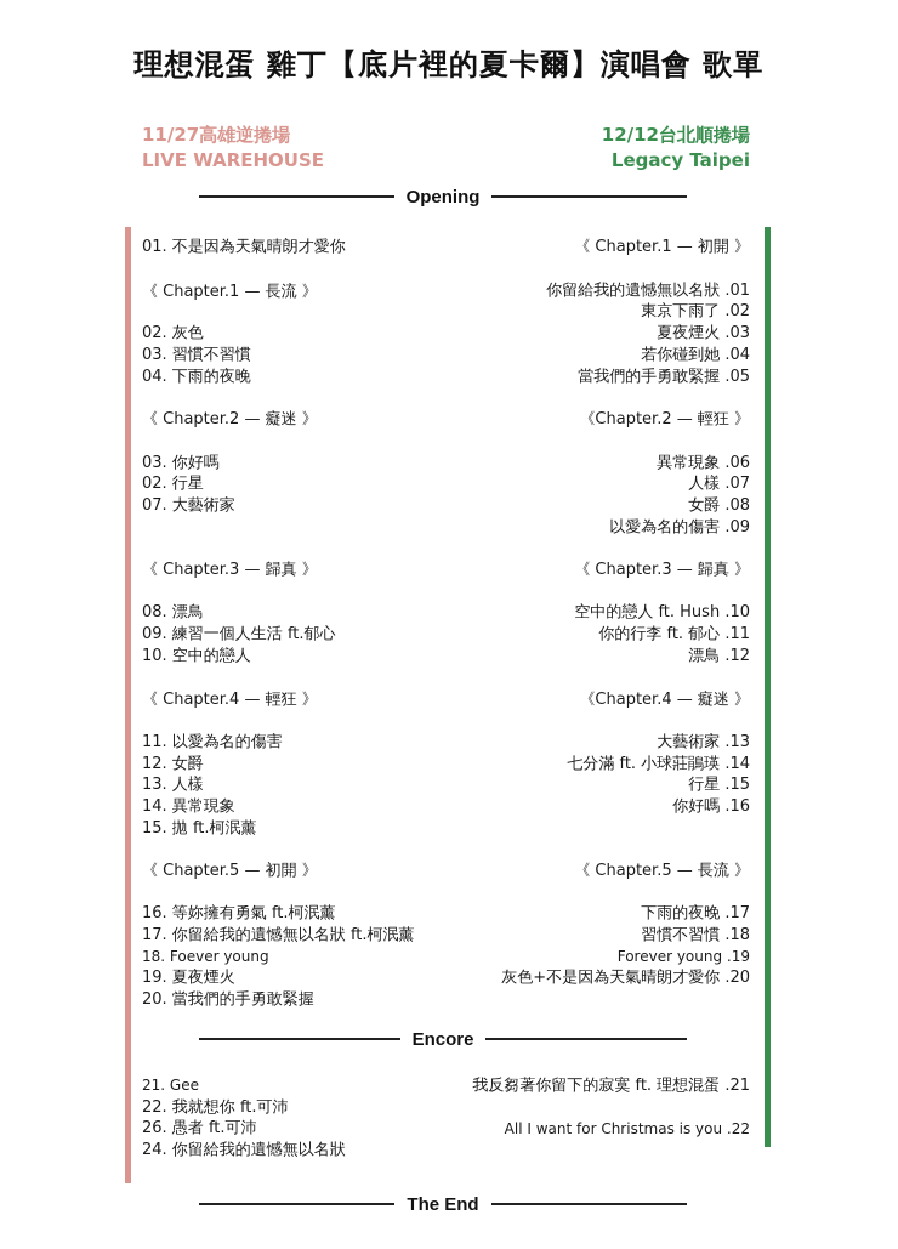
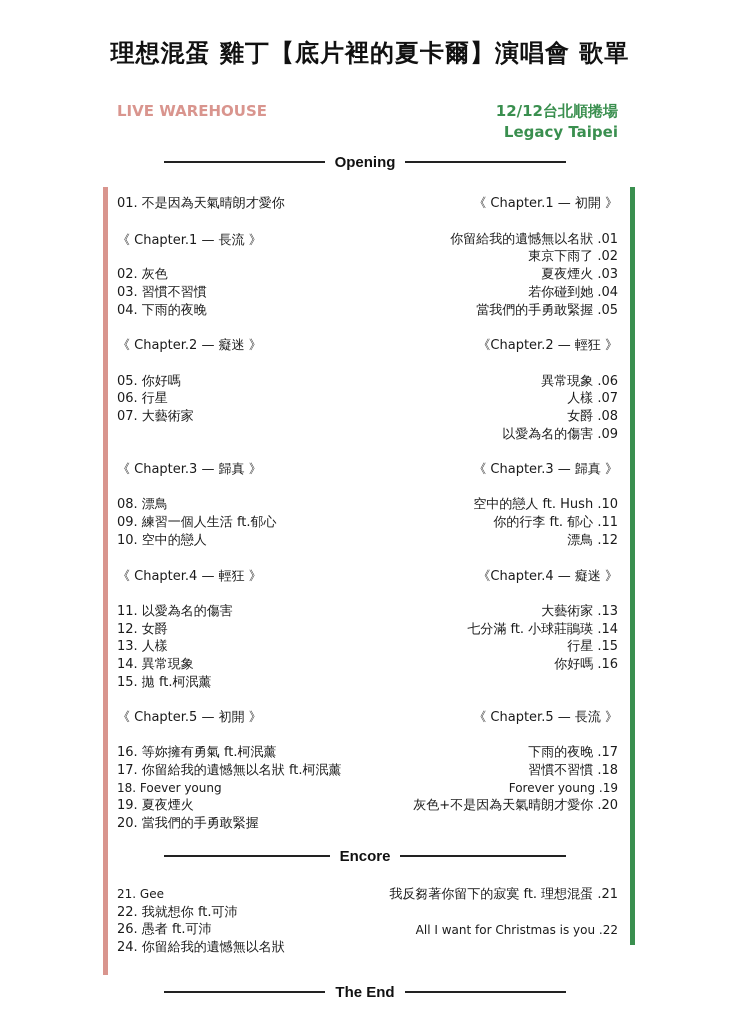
  理想混蛋 雞丁【底片裡的夏卡爾】演唱會 歌單
- 11/27高雄逆捲場
  LIVE WAREHOUSE
  12/12台北順捲場
  Legacy Taipei
  Opening
  01. 不是因為天氣晴朗才愛你
  《 Chapter.1 — 長流 》
  02. 灰色
  03. 習慣不習慣
  04. 下雨的夜晚
  《 Chapter.2 — 癡迷 》
- 03. 你好嗎
+ 05. 你好嗎
- 02. 行星
+ 06. 行星
  07. 大藝術家
  《 Chapter.3 — 歸真 》
  08. 漂鳥
  09. 練習一個人生活 ft.郁心
  10. 空中的戀人
  《 Chapter.4 — 輕狂 》
  11. 以愛為名的傷害
  12. 女爵
  13. 人樣
  14. 異常現象
  15. 拋 ft.柯泯薰
  《 Chapter.5 — 初開 》
  16. 等妳擁有勇氣 ft.柯泯薰
  17. 你留給我的遺憾無以名狀 ft.柯泯薰
  18. Foever young
  19. 夏夜煙火
  20. 當我們的手勇敢緊握
  Encore
  21. Gee
  22. 我就想你 ft.可沛
  26. 愚者 ft.可沛
  24. 你留給我的遺憾無以名狀
  《 Chapter.1 — 初開 》
  你留給我的遺憾無以名狀 .01
  東京下雨了 .02
  夏夜煙火 .03
  若你碰到她 .04
  當我們的手勇敢緊握 .05
  《Chapter.2 — 輕狂 》
  異常現象 .06
  人樣 .07
  女爵 .08
  以愛為名的傷害 .09
  《 Chapter.3 — 歸真 》
  空中的戀人 ft. Hush .10
  你的行李 ft. 郁心 .11
  漂鳥 .12
  《Chapter.4 — 癡迷 》
  大藝術家 .13
  七分滿 ft. 小球莊鵑瑛 .14
  行星 .15
  你好嗎 .16
  《 Chapter.5 — 長流 》
  下雨的夜晚 .17
  習慣不習慣 .18
  Forever young .19
  灰色+不是因為天氣晴朗才愛你 .20
  我反芻著你留下的寂寞 ft. 理想混蛋 .21
  All I want for Christmas is you .22
  The End
